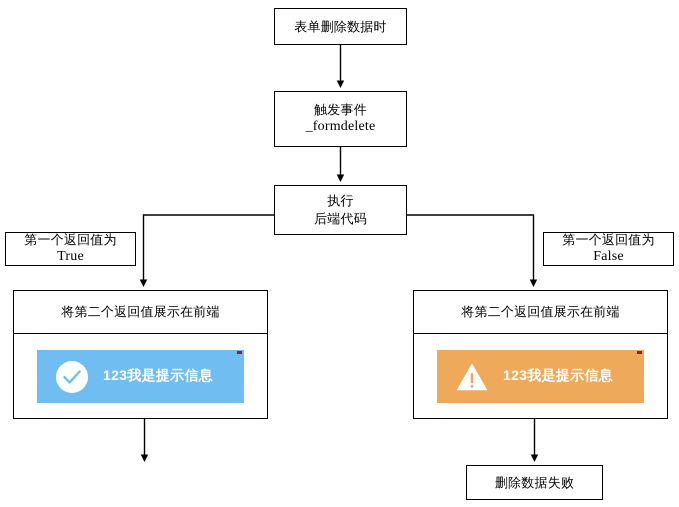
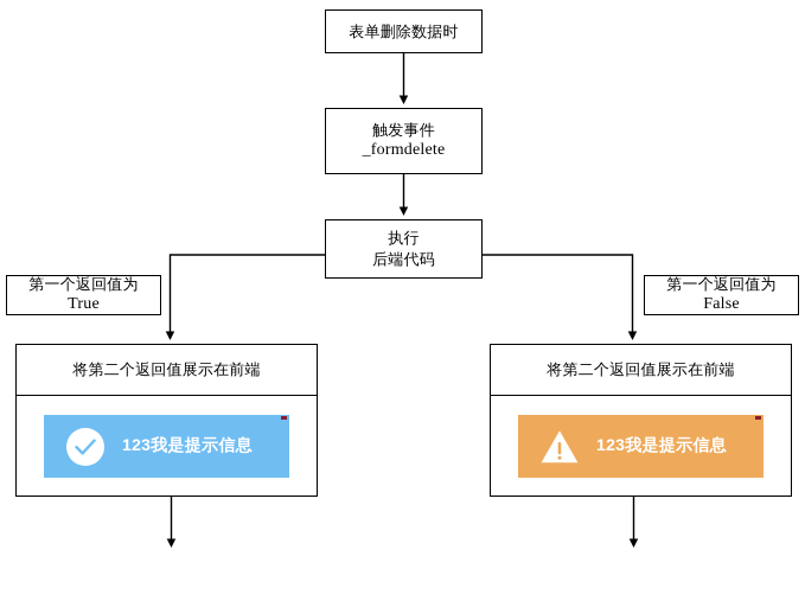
  表单删除数据时
  触发事件
  _formdelete
  执行
  后端代码
  第一个返回值为
  True
  第一个返回值为
  False
  将第二个返回值展示在前端
  123我是提示信息
  将第二个返回值展示在前端
  123我是提示信息
- 删除数据失败
